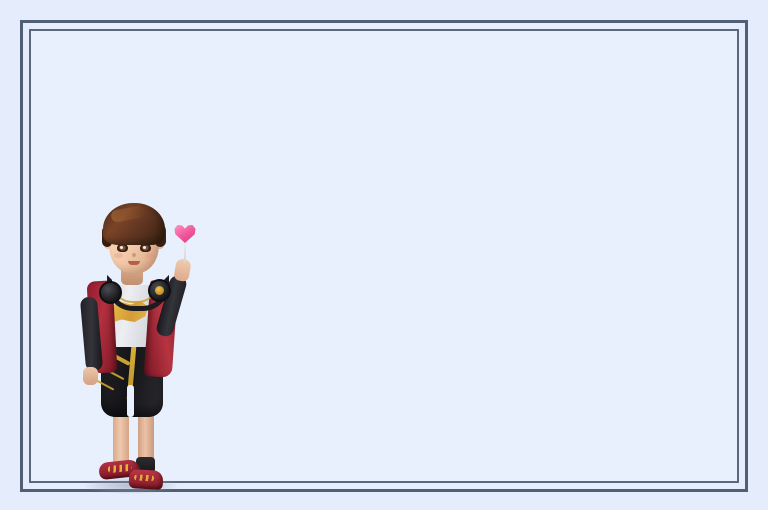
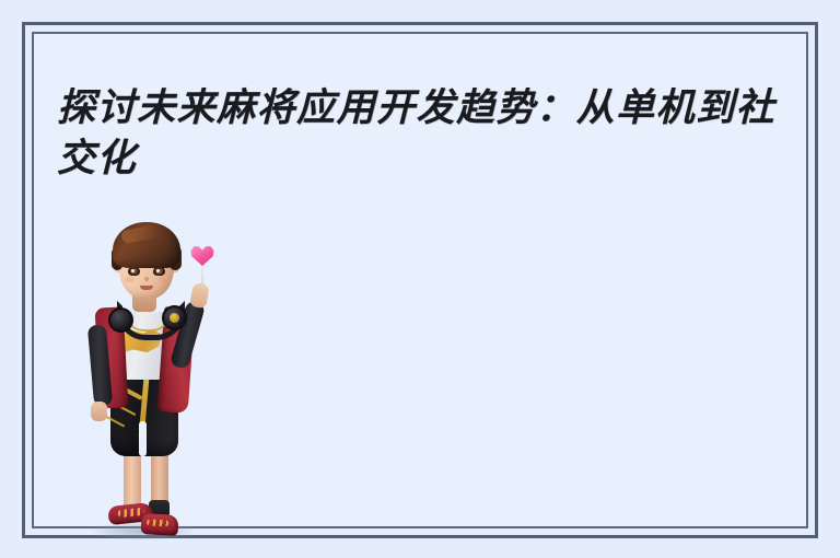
+ 探讨未来麻将应用开发趋势：从单机到社交化
